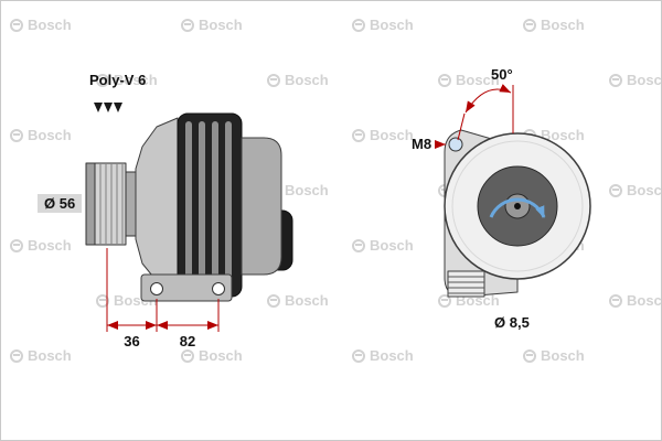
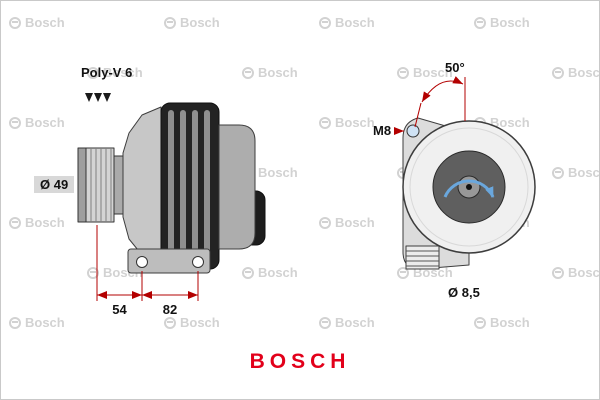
  Bosch
  Bosch
  Bosch
  Bosch
  Bosch
  Bosch
  Bosch
  Bosc
  Bosch
  Bosch
  Bosch
  Bosch
  Bosc
  Bosch
  Bosch
  Bosch
  Bosch
  Bosc
  Bosch
  Bosch
  Bosch
  Bosch
  Poly-V 6
- Ø 56
+ Ø 49
- 36
+ 54
  82
  50°
  M8
  Ø 8,5
+ BOSCH
